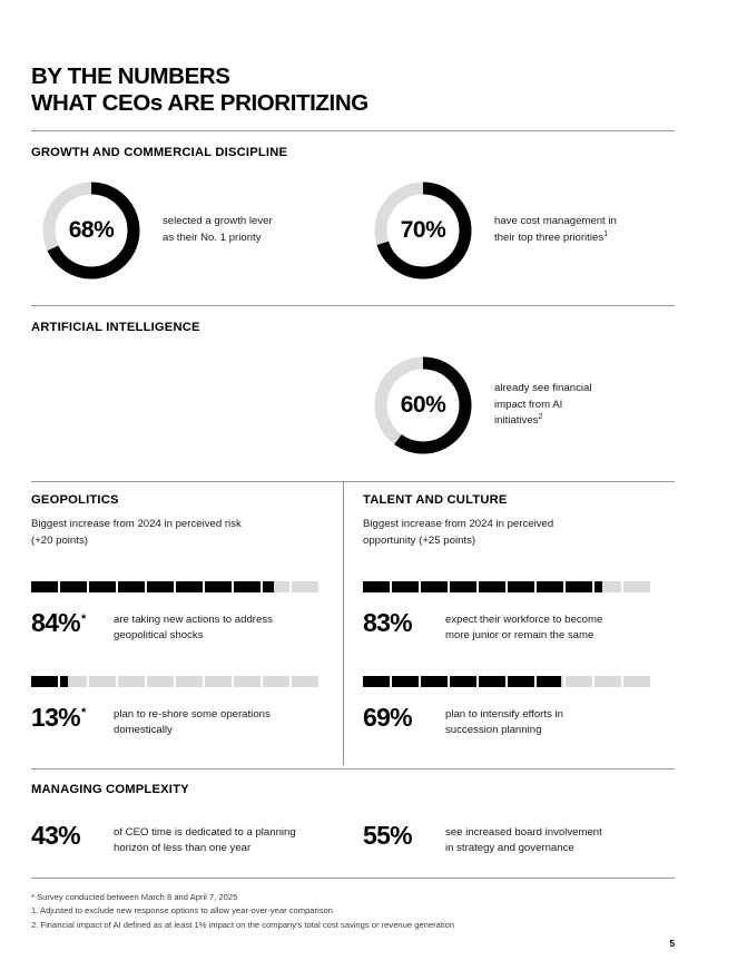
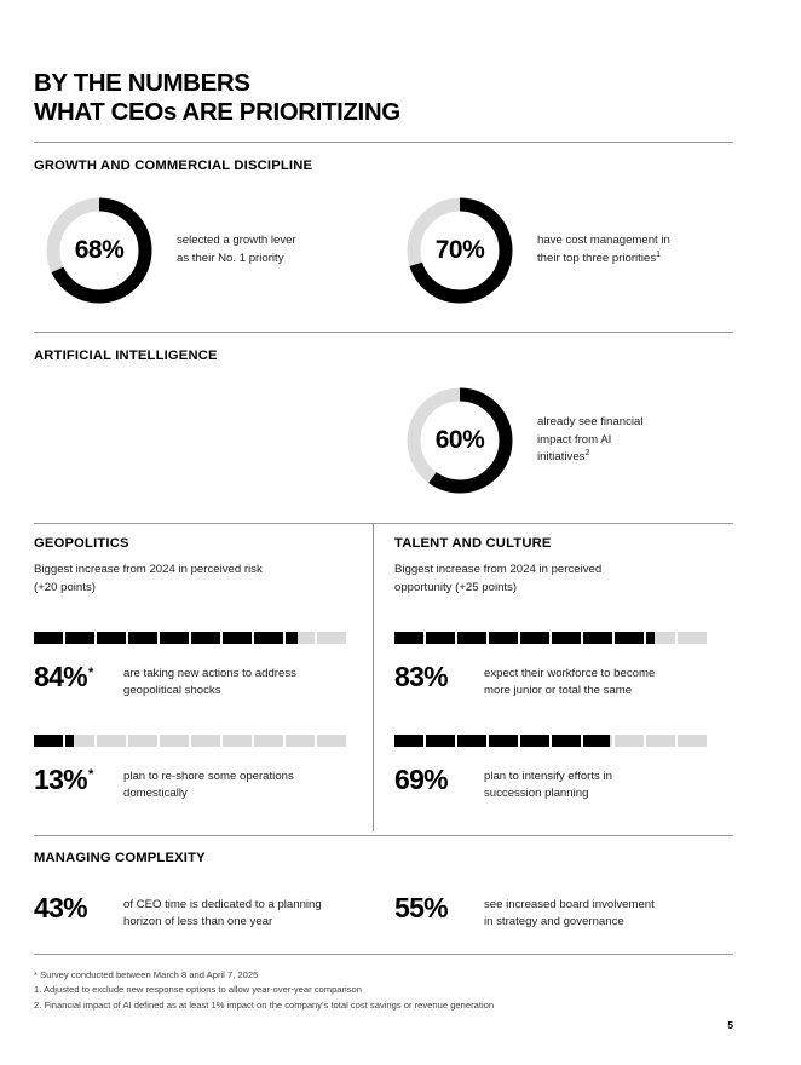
  BY THE NUMBERS
  WHAT CEOs ARE PRIORITIZING
  GROWTH AND COMMERCIAL DISCIPLINE
  68%
  selected a growth lever
  as their No. 1 priority
  70%
  have cost management in
  their top three priorities
  ARTIFICIAL INTELLIGENCE
  60%
  already see financial
  impact from AI
  initiatives
  GEOPOLITICS
  Biggest increase from 2024 in perceived risk
  (+20 points)
  84%*
  are taking new actions to address
  geopolitical shocks
  13%*
  plan to re-shore some operations
  domestically
  TALENT AND CULTURE
  Biggest increase from 2024 in perceived
  opportunity (+25 points)
  83%
  expect their workforce to become
- more junior or remain the same
+ more junior or total the same
  69%
  plan to intensify efforts in
  succession planning
  MANAGING COMPLEXITY
  43%
  of CEO time is dedicated to a planning
  horizon of less than one year
  55%
  see increased board involvement
  in strategy and governance
  * Survey conducted between March 8 and April 7, 2025
  1. Adjusted to exclude new response options to allow year-over-year comparison
  2. Financial impact of AI defined as at least 1% impact on the company's total cost savings or revenue generation
  5
